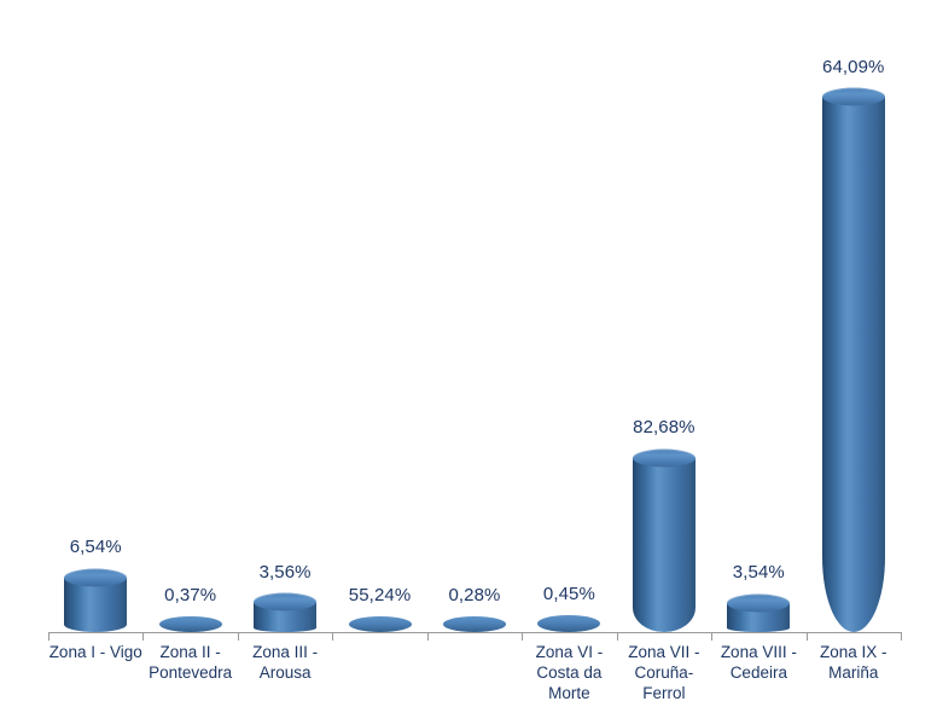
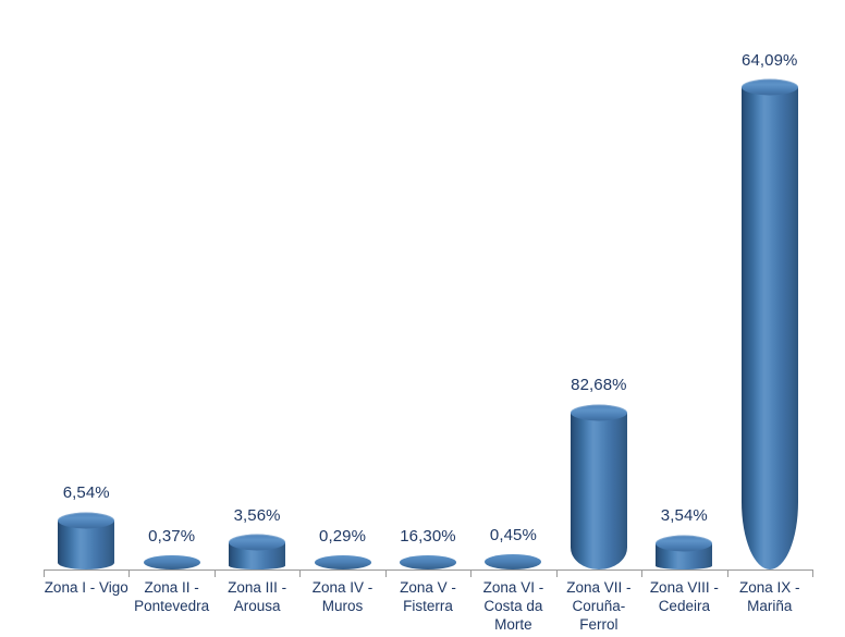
  Zona I - Vigo
  Zona II - Pontevedra
  Zona III - Arousa
+ Zona IV - Muros
+ Zona V - Fisterra
  Zona VI - Costa da Morte
  Zona VII - Coruña-Ferrol
  Zona VIII - Cedeira
  Zona IX - Mariña
  6,54%
  0,37%
  3,56%
- 55,24%
+ 0,29%
- 0,28%
+ 16,30%
  0,45%
  82,68%
  3,54%
  64,09%
